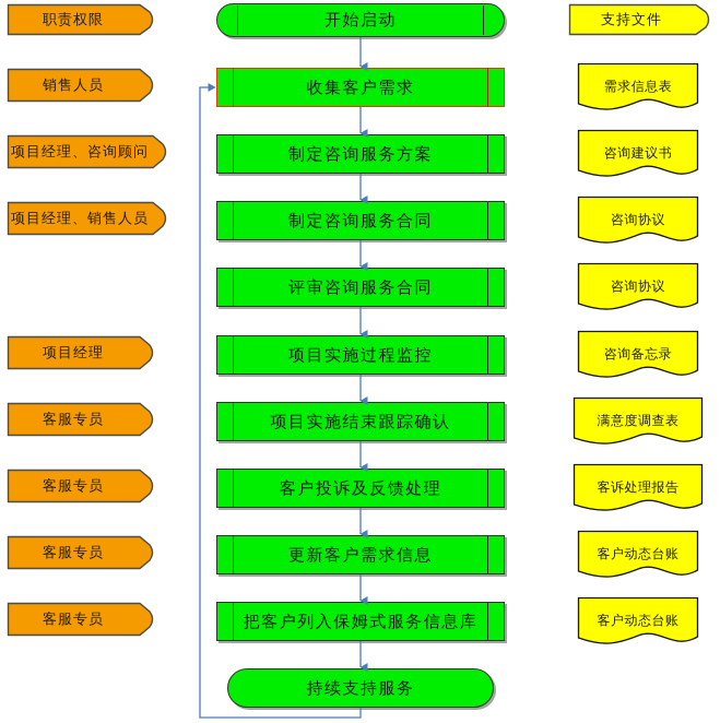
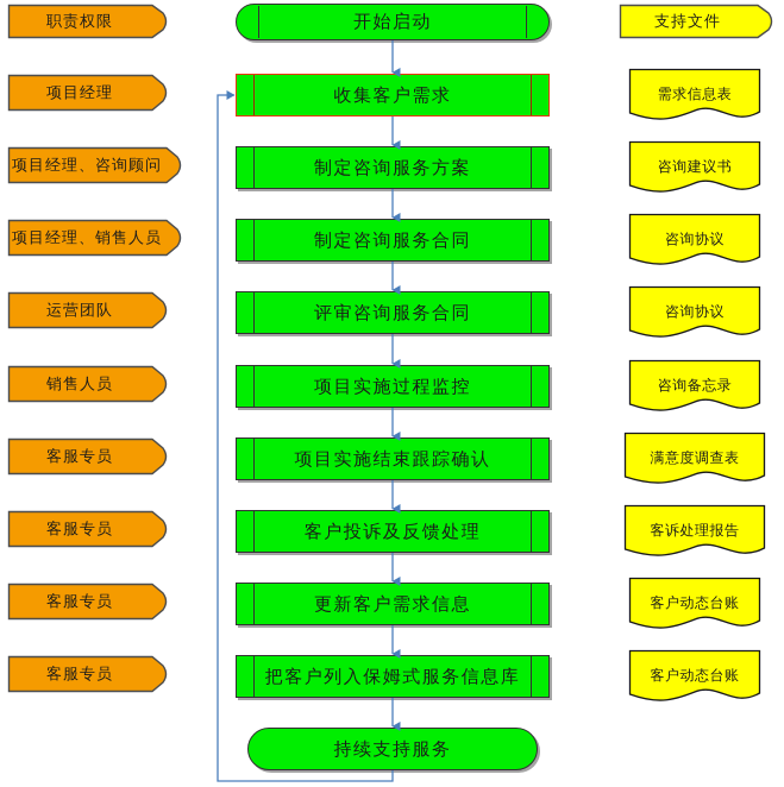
  职责权限
- 销售人员
+ 项目经理
  项目经理、咨询顾问
  项目经理、销售人员
+ 运营团队
- 项目经理
+ 销售人员
  客服专员
  客服专员
  客服专员
  客服专员
  开始启动
  收集客户需求
  制定咨询服务方案
  制定咨询服务合同
  评审咨询服务合同
  项目实施过程监控
  项目实施结束跟踪确认
  客户投诉及反馈处理
  更新客户需求信息
  把客户列入保姆式服务信息库
  持续支持服务
  支持文件
  需求信息表
  咨询建议书
  咨询协议
  咨询协议
  咨询备忘录
  满意度调查表
  客诉处理报告
  客户动态台账
  客户动态台账
